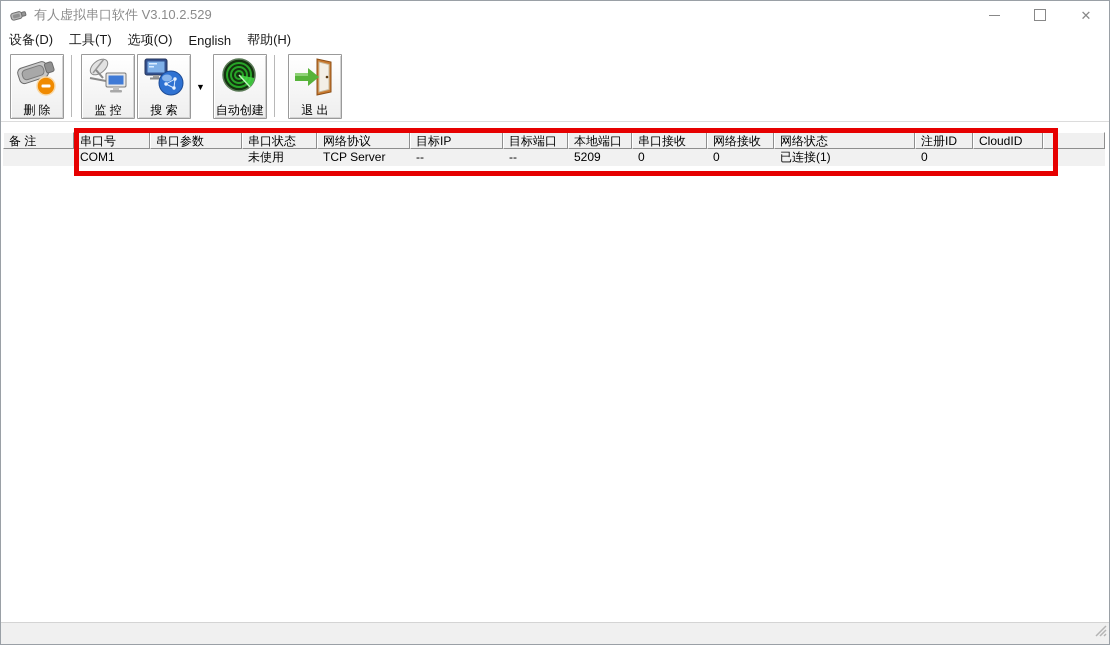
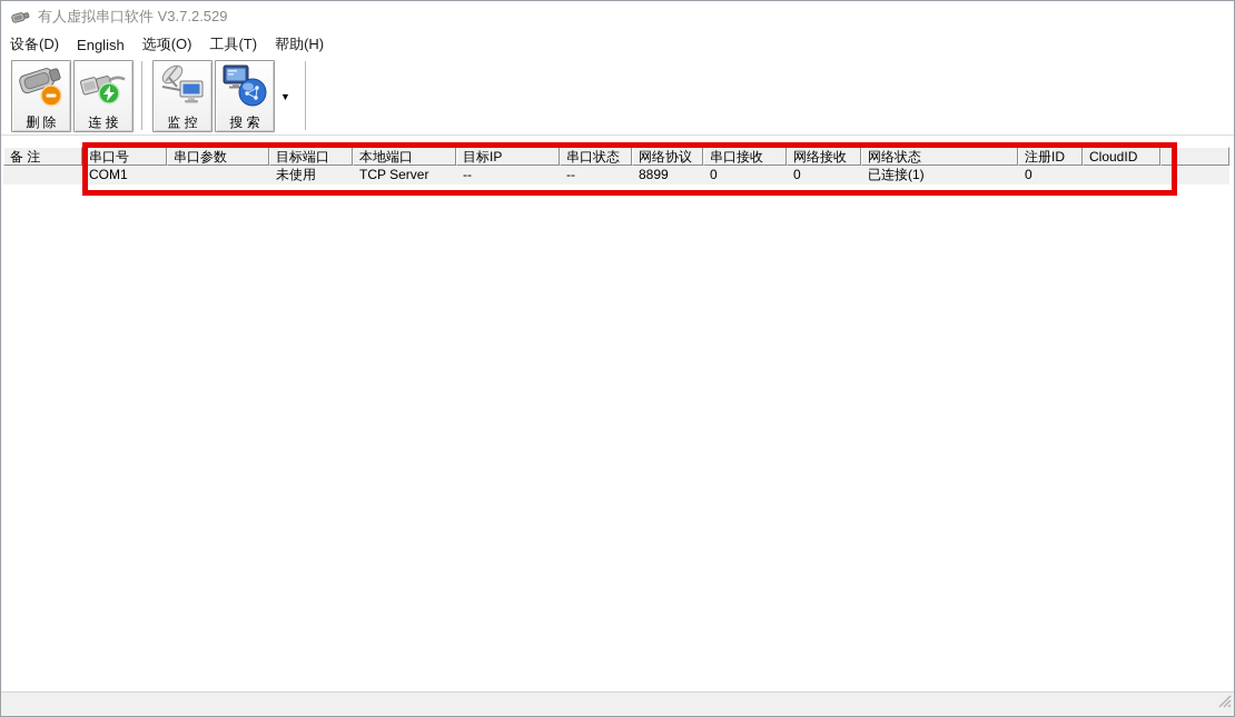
- 有人虚拟串口软件 V3.10.2.529
+ 有人虚拟串口软件 V3.7.2.529
- ✕
  设备(D)
- 工具(T)
+ English
  选项(O)
- English
+ 工具(T)
  帮助(H)
  删 除
+ 连 接
  监 控
  搜 索
  ▼
- 自动创建
- 退 出
  备 注
  串口号
  串口参数
- 串口状态
+ 目标端口
- 网络协议
+ 本地端口
  目标IP
- 目标端口
+ 串口状态
- 本地端口
+ 网络协议
  串口接收
  网络接收
  网络状态
  注册ID
  CloudID
  COM1
  未使用
  TCP Server
  --
  --
- 5209
+ 8899
  0
  0
  已连接(1)
  0
